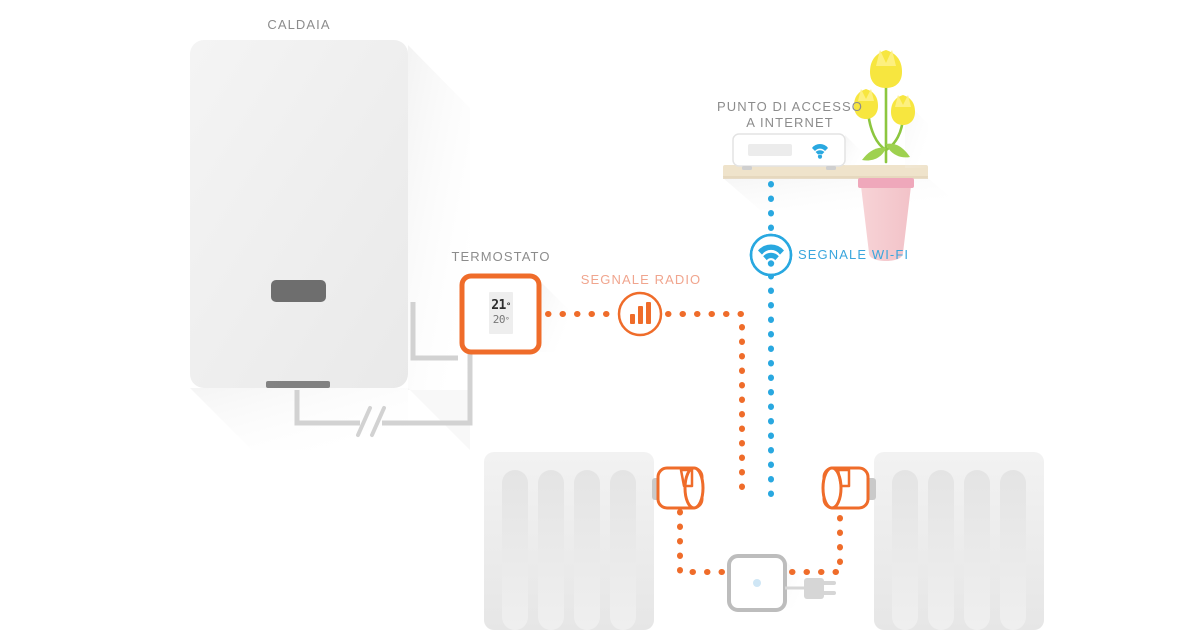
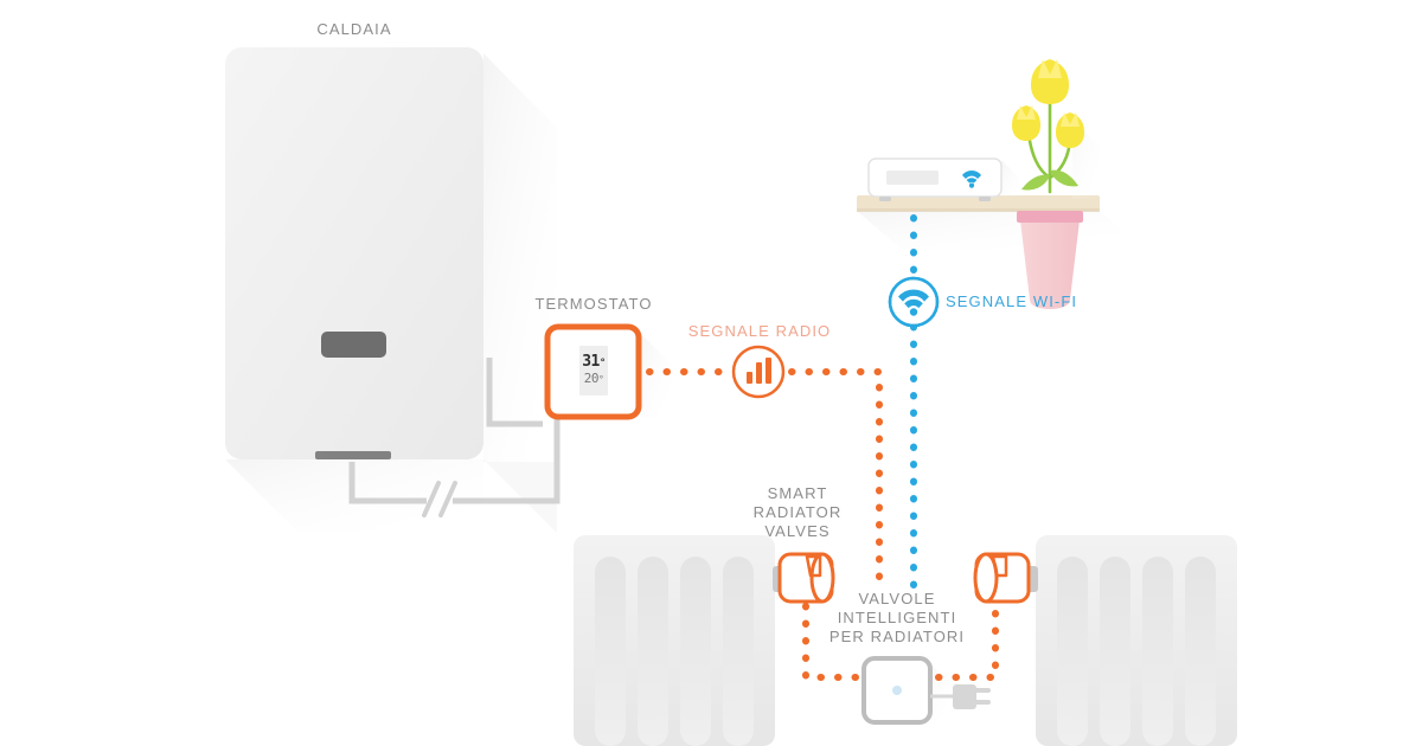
  CALDAIA
  TERMOSTATO
  SEGNALE RADIO
- PUNTO DI ACCESSO
- A INTERNET
  SEGNALE WI-FI
+ SMART
+ RADIATOR
+ VALVES
+ VALVOLE
+ INTELLIGENTI
+ PER RADIATORI
- 21°
+ 31°
  20°
